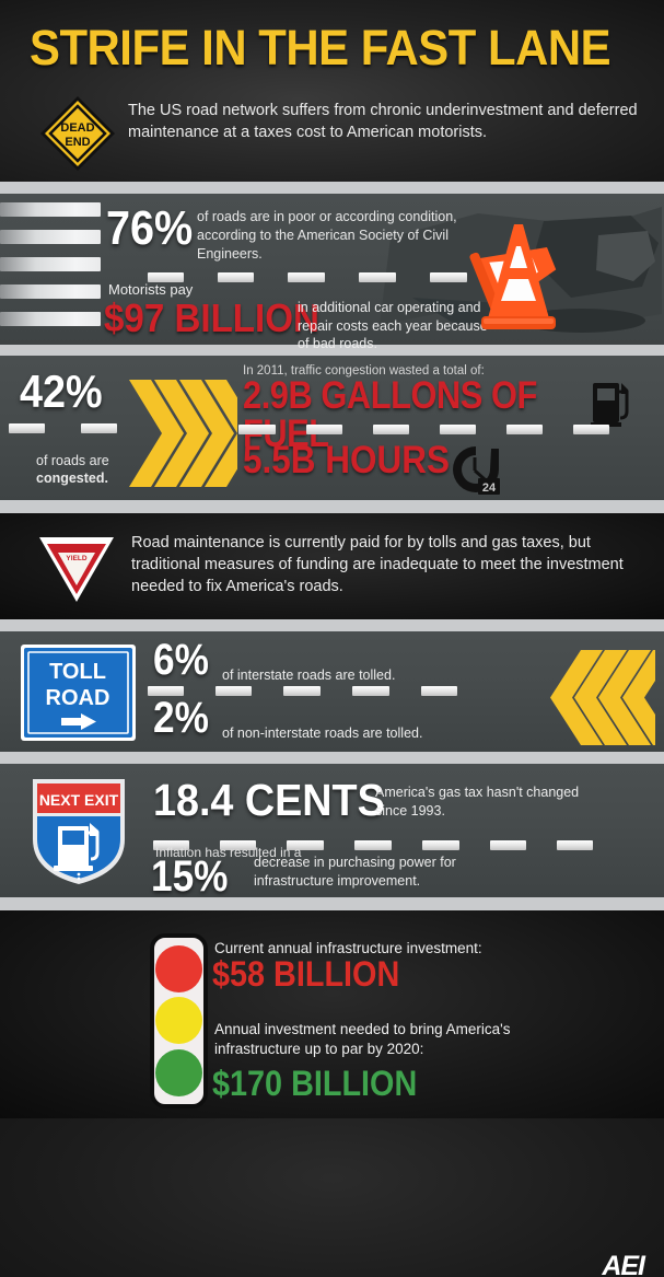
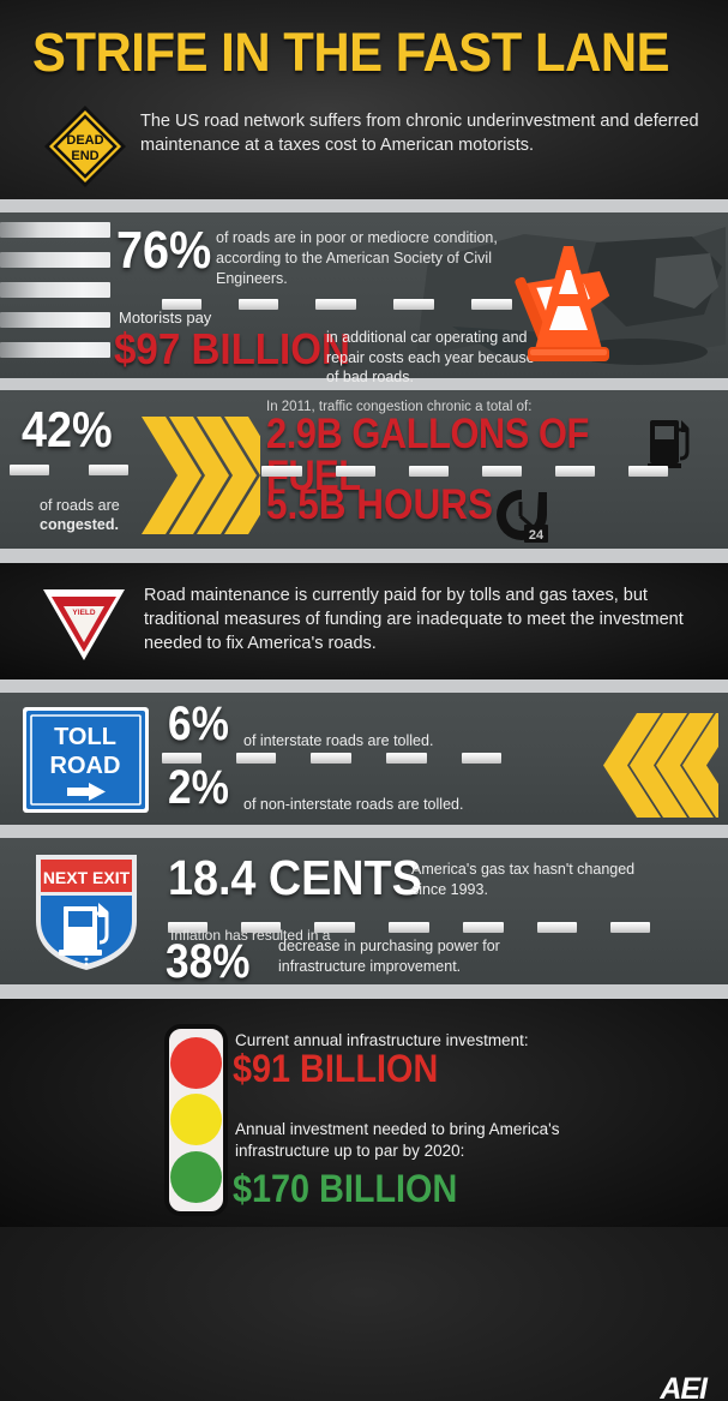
  STRIFE IN THE FAST LANE
  DEAD
  END
  The US road network suffers from chronic underinvestment and deferred maintenance at a taxes cost to American motorists.
  76%
- of roads are in poor or according condition, according to the American Society of Civil Engineers.
+ of roads are in poor or mediocre condition, according to the American Society of Civil Engineers.
  Motorists pay
  $97 BILLION
  in additional car operating and repair costs each year becaus of bad roads.
  42%
  of roads are
  congested.
- In 2011, traffic congestion wasted a total of:
+ In 2011, traffic congestion chronic a total of:
  2.9B GALLONS OF E
  5.5B HOURS
  24
  Road maintenance is currently paid for by tolls and gas taxes, but traditional measures of funding are inadequate to meet the investment needed to fix America's roads.
  TOLL
  ROAD
  6%
  of interstate roads are tolled.
  2%
  of non-interstate roads are tolled.
  NEXT EXIT
  18.4 CENTS
  America's gas tax hasn't changed since 1993.
  Inflation has resulted in a
- 15%
+ 38%
  decrease in purchasing power for infrastructure improvement.
  Current annual infrastructure investment:
- $58 BILLION
+ $91 BILLION
  Annual investment needed to bring America's infrastructure up to par by 2020:
  $170 BILLION
  AEI
